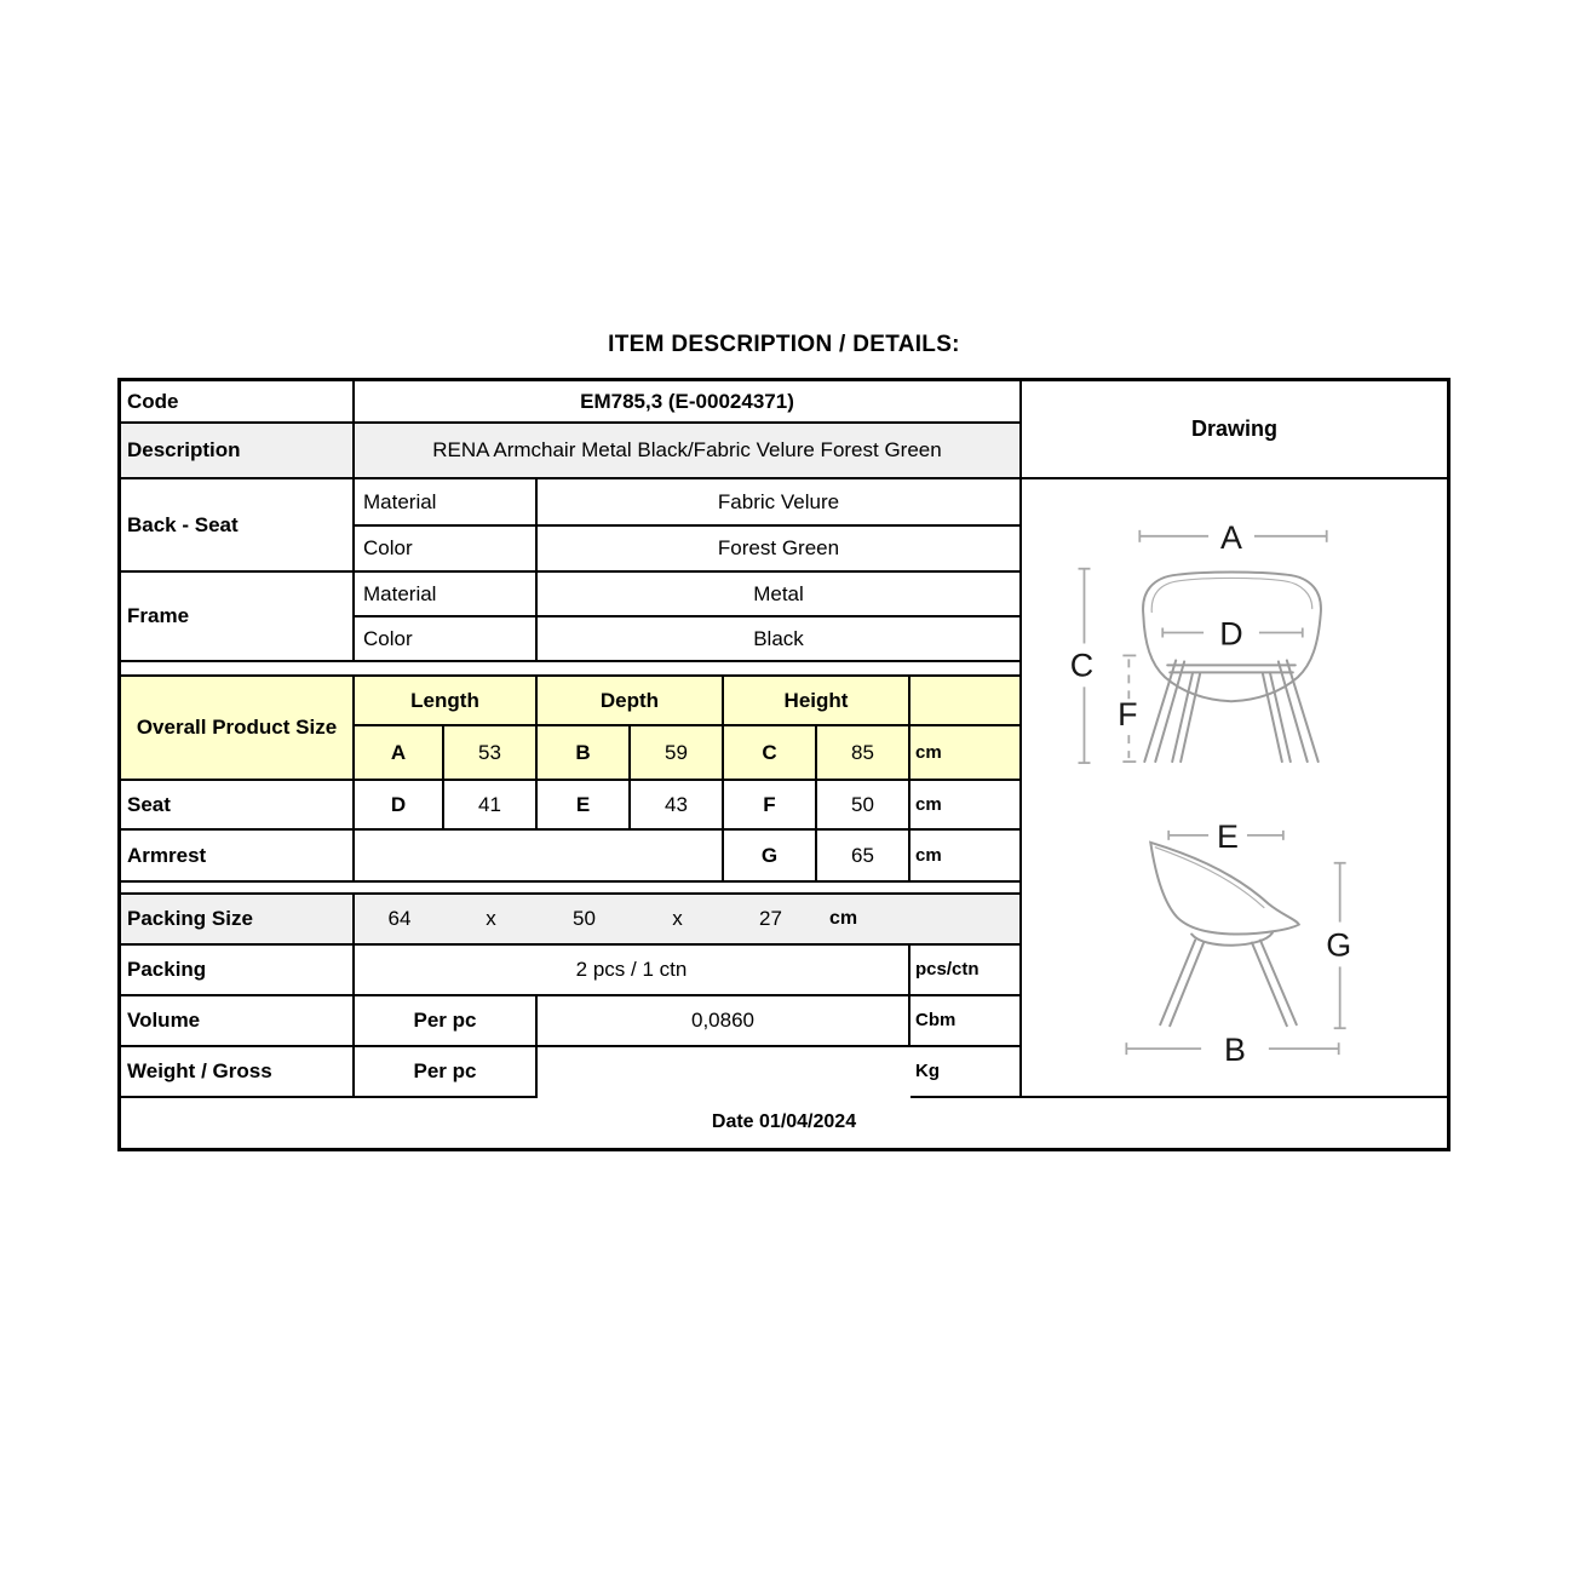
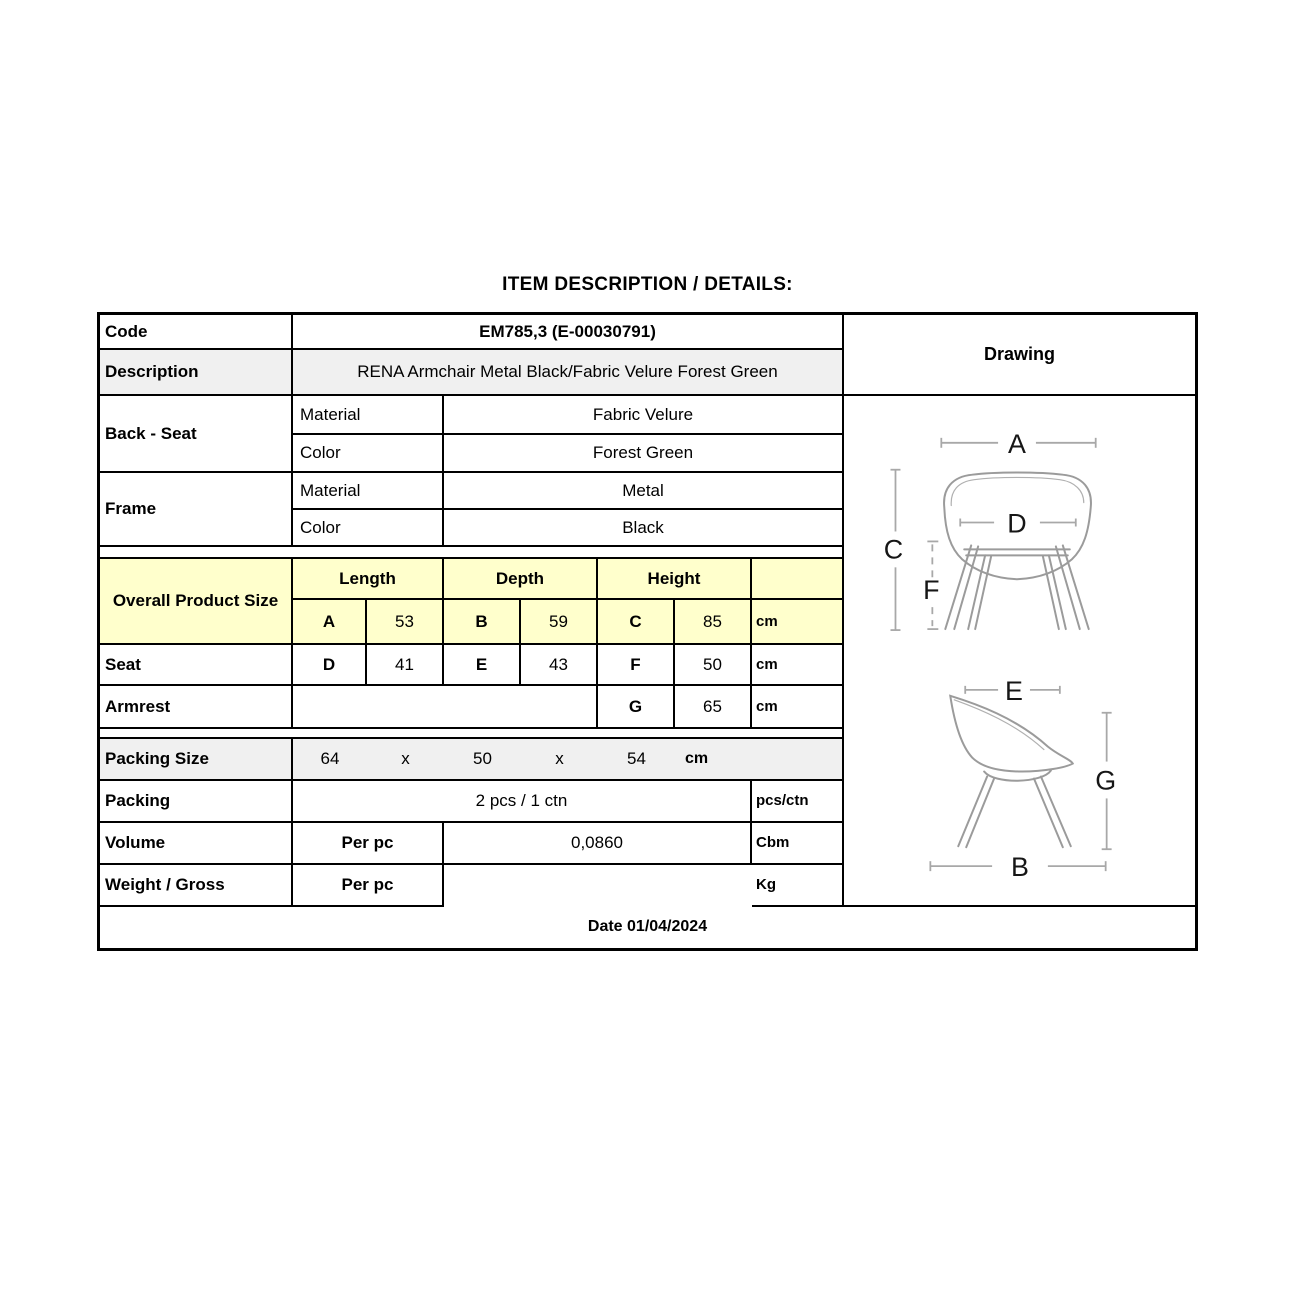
  ITEM DESCRIPTION / DETAILS:
  Code
- EM785,3 (E-00024371)
+ EM785,3 (E-00030791)
  Drawing
  Description
  RENA Armchair Metal Black/Fabric Velure Forest Green
  Back - Seat
  Material
  Fabric Velure
  Color
  Forest Green
  A
  D
  C
  F
  E
  G
  B
  Frame
  Material
  Metal
  Color
  Black
  Overall Product Size
  Length
  Depth
  Height
  A
  53
  B
  59
  C
  85
  cm
  Seat
  D
  41
  E
  43
  F
  50
  cm
  Armrest
  G
  65
  cm
  Packing Size
  64
  x
  50
  x
- 27
+ 54
  cm
  Packing
  2 pcs / 1 ctn
  pcs/ctn
  Volume
  Per pc
  0,0860
  Cbm
  Weight / Gross
  Per pc
  Kg
  Date 01/04/2024
